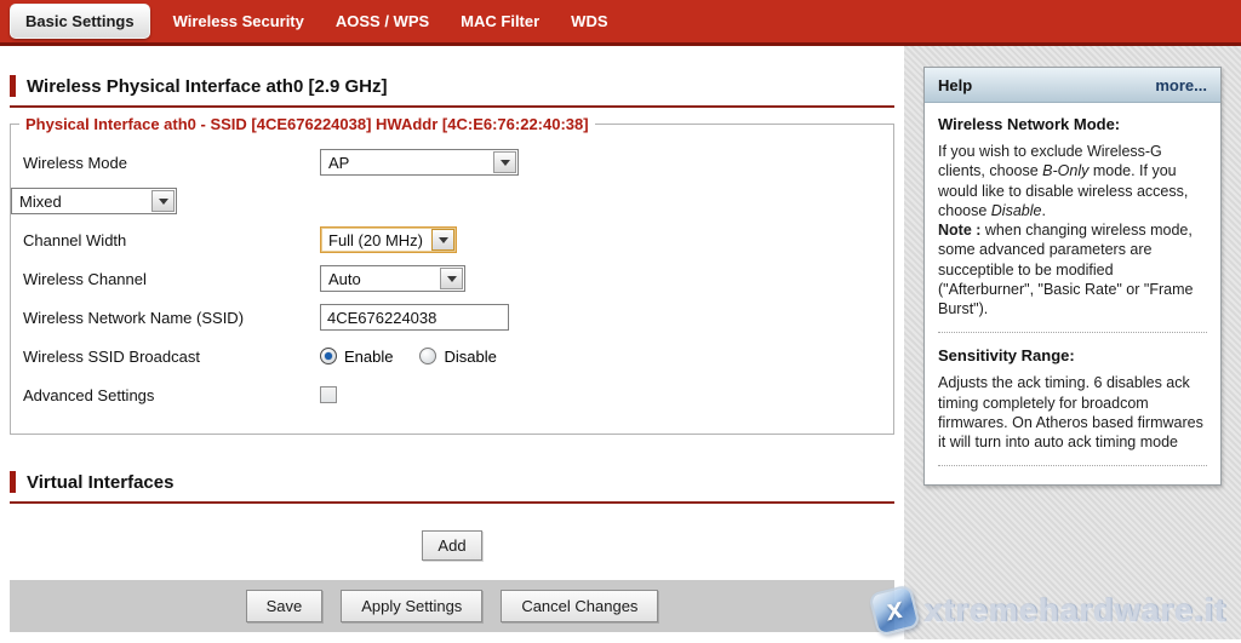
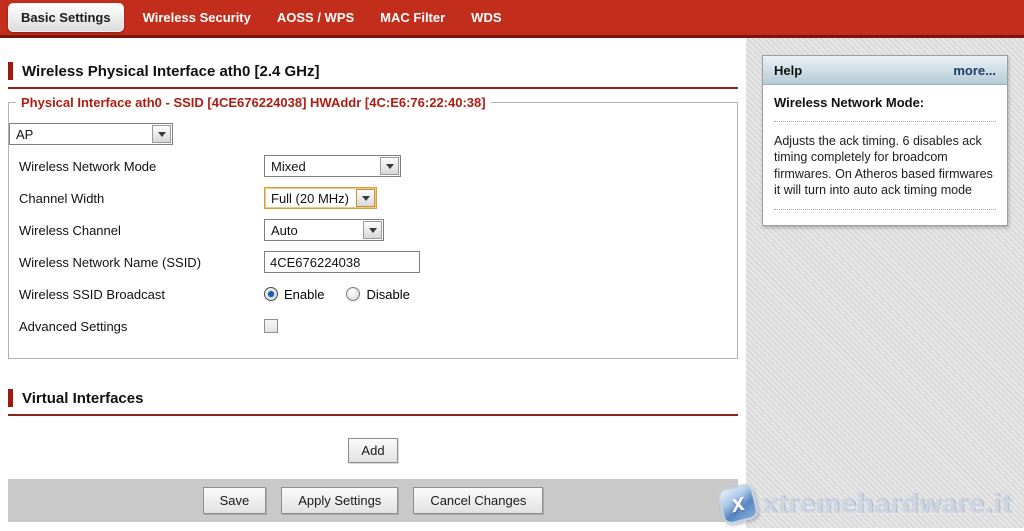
  Basic Settings
  Wireless Security
  AOSS / WPS
  MAC Filter
  WDS
- Wireless Physical Interface ath0 [2.9 GHz]
+ Wireless Physical Interface ath0 [2.4 GHz]
  Physical Interface ath0 - SSID [4CE676224038] HWAddr [4C:E6:76:22:40:38]
- Wireless Mode
  AP
+ Wireless Network Mode
  Mixed
  Channel Width
  Full (20 MHz)
  Wireless Channel
  Auto
  Wireless Network Name (SSID)
  4CE676224038
  Wireless SSID Broadcast
  Enable
  Disable
  Advanced Settings
  Virtual Interfaces
  Add
  Save
  Apply Settings
  Cancel Changes
  Help
  more...
  Wireless Network Mode:
- If you wish to exclude Wireless-G clients, choose B-Only mode. If you would like to disable wireless access, choose Disable.
- Note : when changing wireless mode, some advanced parameters are succeptible to be modified ("Afterburner", "Basic Rate" or "Frame Burst").
- Sensitivity Range:
  Adjusts the ack timing. 6 disables ack timing completely for broadcom firmwares. On Atheros based firmwares it will turn into auto ack timing mode
  xtremehardware.it
